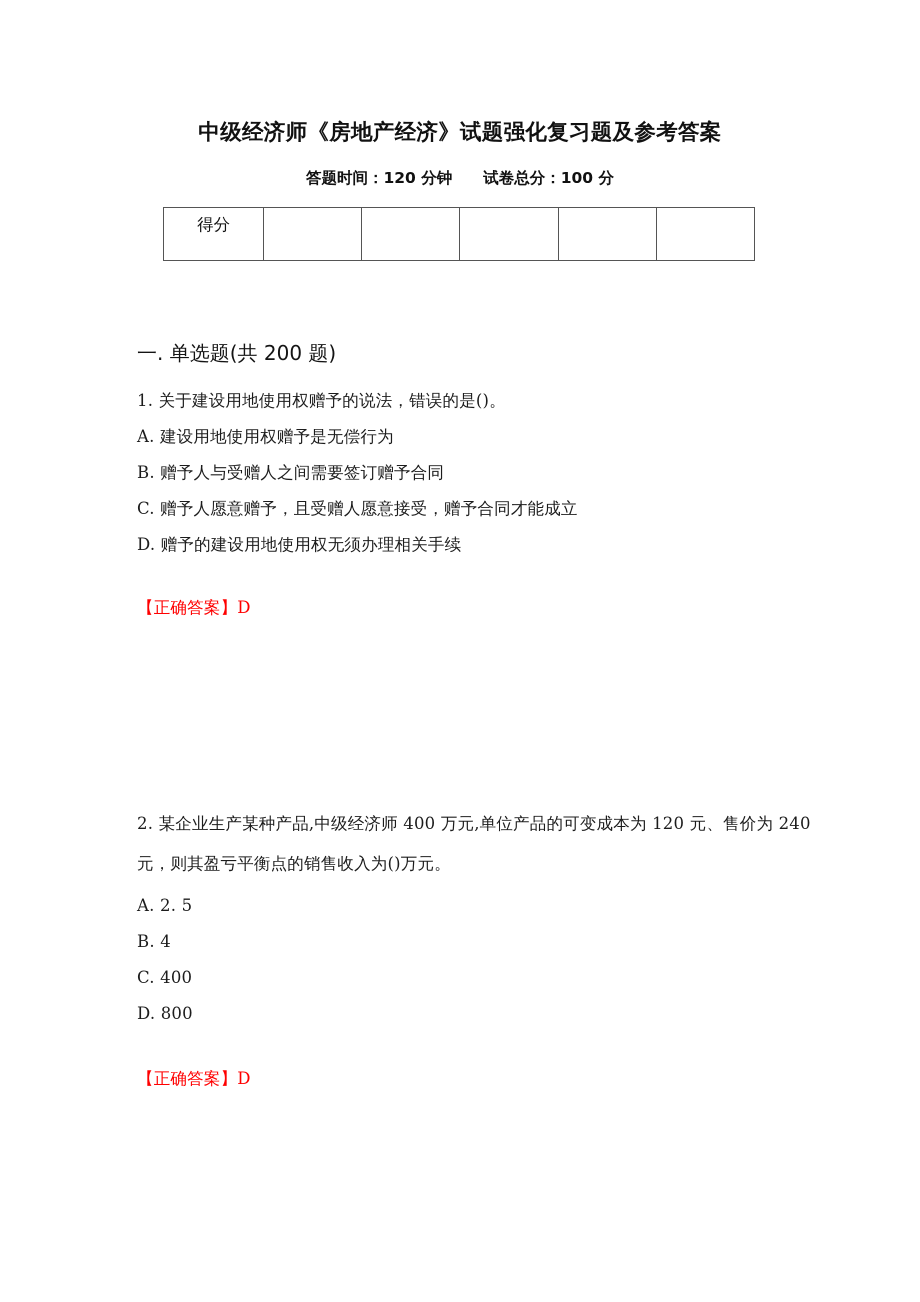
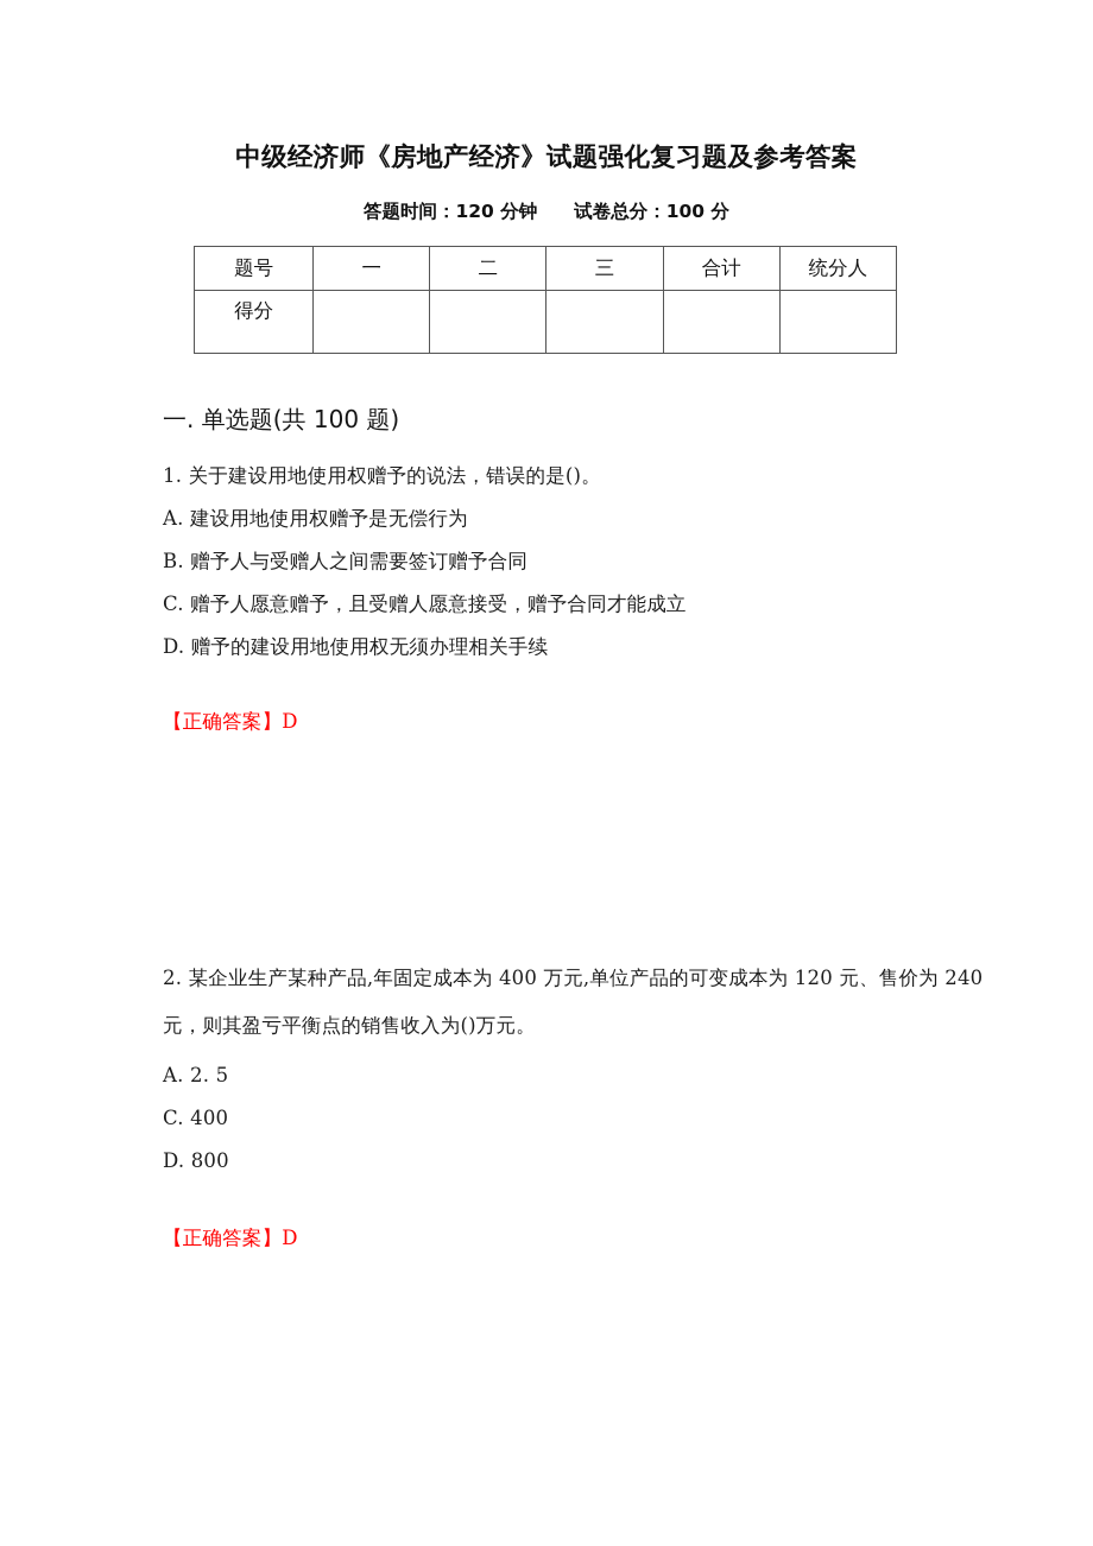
  中级经济师《房地产经济》试题强化复习题及参考答案
  答题时间：120 分钟 试卷总分：100 分
+ 题号	一	二	三	合计	统分人
  得分
- 一. 单选题(共 200 题)
+ 一. 单选题(共 100 题)
  1. 关于建设用地使用权赠予的说法，错误的是()。
  A. 建设用地使用权赠予是无偿行为
  B. 赠予人与受赠人之间需要签订赠予合同
  C. 赠予人愿意赠予，且受赠人愿意接受，赠予合同才能成立
  D. 赠予的建设用地使用权无须办理相关手续
  【正确答案】D
- 2. 某企业生产某种产品,中级经济师 400 万元,单位产品的可变成本为 120 元、售价为 240 元，则其盈亏平衡点的销售收入为()万元。
+ 2. 某企业生产某种产品,年固定成本为 400 万元,单位产品的可变成本为 120 元、售价为 240 元，则其盈亏平衡点的销售收入为()万元。
  A. 2. 5
- B. 4
  C. 400
  D. 800
  【正确答案】D
